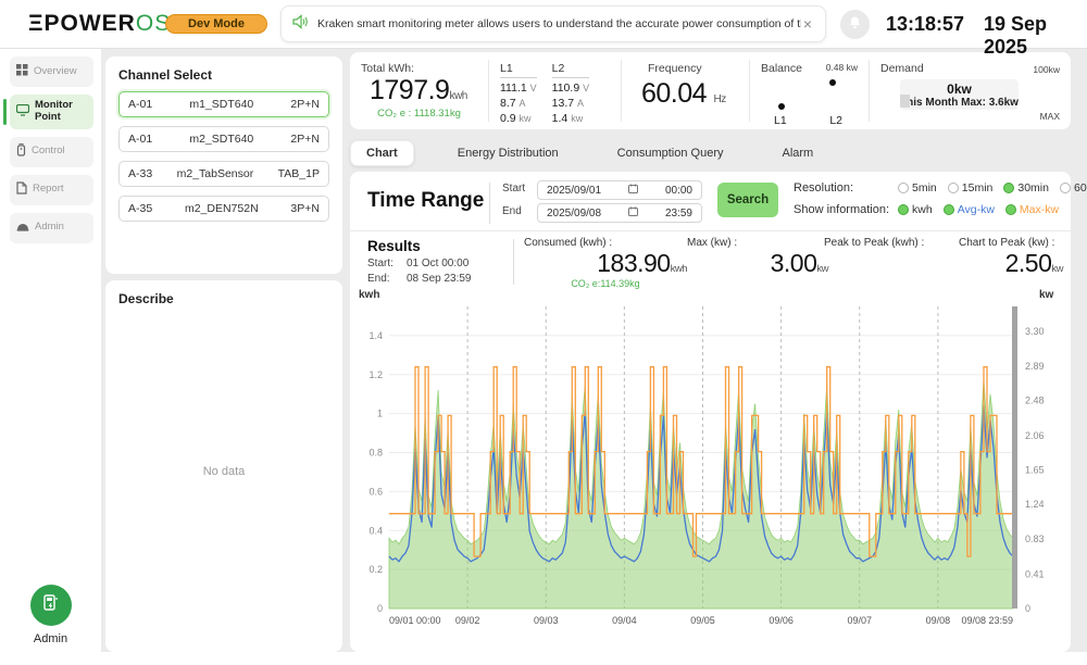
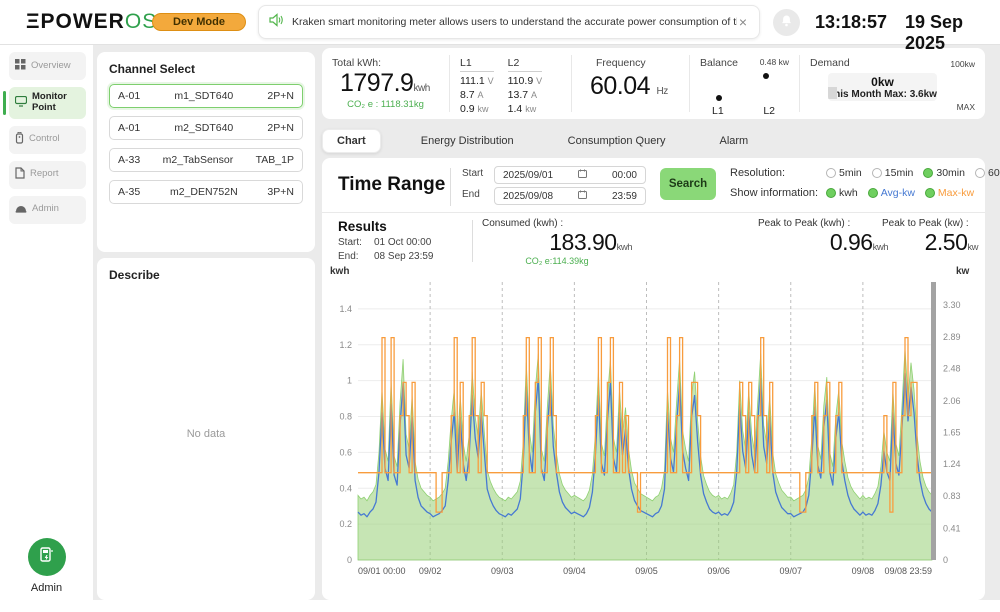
  ΞPOWEROS
  Dev Mode
  Kraken smart monitoring meter allows users to understand the accurate power consumption of t
  ×
  13:18:57
  19 Sep 2025
  Overview
  Monitor Point
  Control
  Report
  Admin
  Admin
  Channel Select
  A-01
  m1_SDT640
  2P+N
  A-01
  m2_SDT640
  2P+N
  A-33
  m2_TabSensor
  TAB_1P
  A-35
  m2_DEN752N
  3P+N
  Describe
  No data
  Total kWh:
  1797.9kwh
  CO₂ e : 1118.31kg
  L1
  111.1 V
  8.7 A
  0.9 kw
  L2
  110.9 V
  13.7 A
  1.4 kw
  Frequency
  60.04 Hz
  Balance
  0.48 kw
  L1
  L2
  Demand
  100kw
  0kw
  his Month Max: 3.6kw
  MAX
  Chart
  Energy Distribution
  Consumption Query
  Alarm
  Time Range
  Start
  End
  2025/09/01
  00:00
  2025/09/08
  23:59
  Search
  Resolution:
  5min
  15min
  30min
  Show information:
  kwh
  Avg-kw
  Max-kw
  Results
  Start: 01 Oct 00:00
  End: 08 Sep 23:59
  Consumed (kwh) :
  183.90kwh
  CO₂ e:114.39kg
- Max (kw) :
- 3.00kw
  Peak to Peak (kwh) :
+ 0.96kwh
- Chart to Peak (kw) :
+ Peak to Peak (kw) :
  2.50kw
  0
  0.2
  0.4
  0.6
  0.8
  1
  1.2
  1.4
  0
  0.41
  0.83
  1.24
  1.65
  2.06
  2.48
  2.89
  3.30
  kwh
  kw
  09/01 00:00
  09/02
  09/03
  09/04
  09/05
  09/06
  09/07
  09/08
  09/08 23:59
